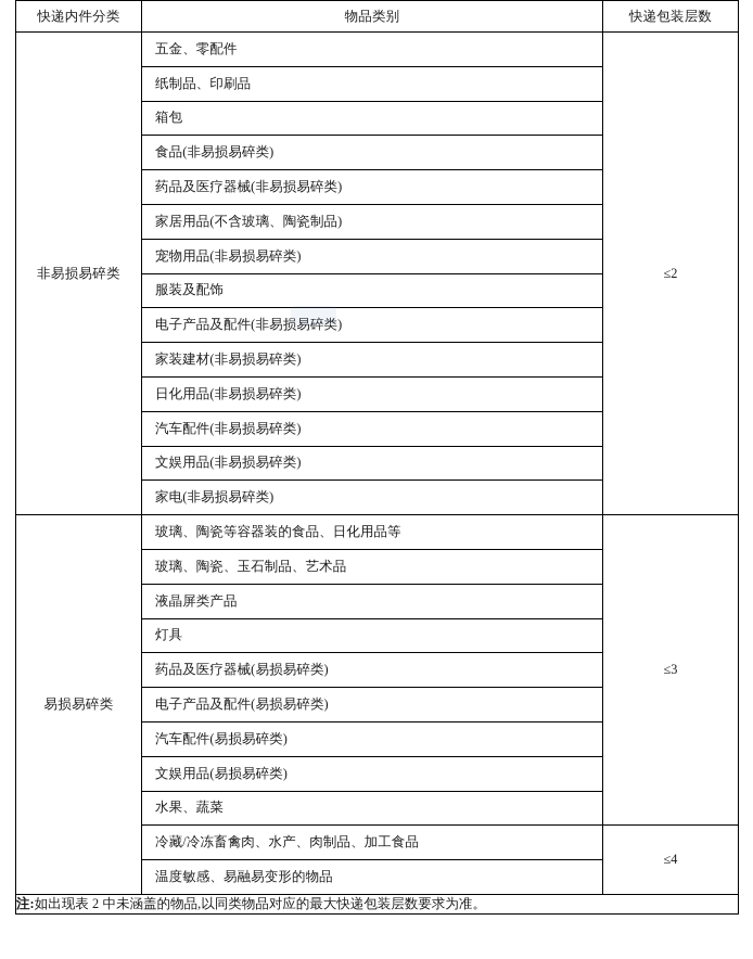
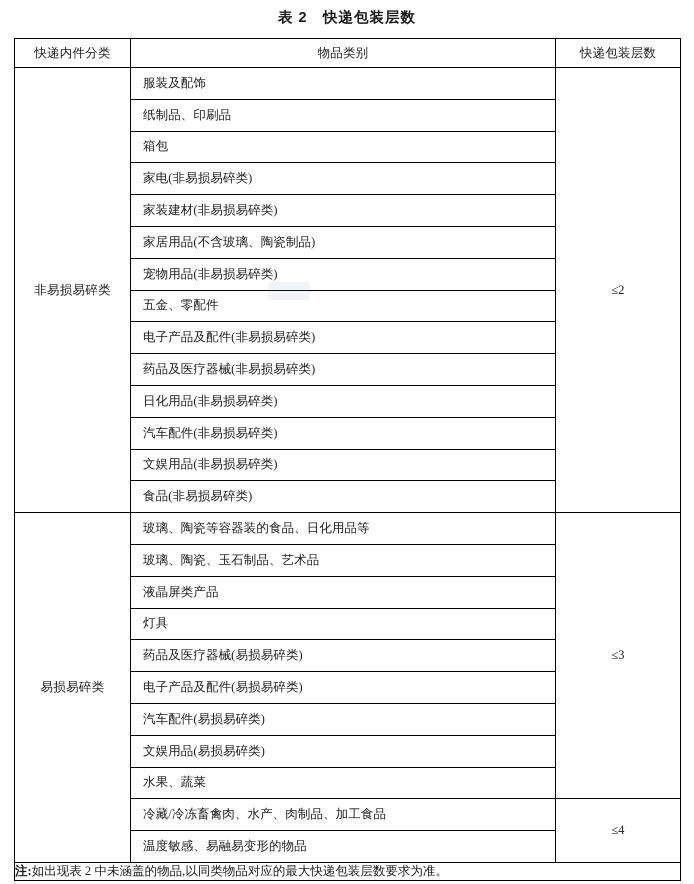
+ 表 2 快递包装层数
  快递内件分类	物品类别	快递包装层数
  非易损易碎类
- 五金、零配件
+ 服装及配饰
  纸制品、印刷品
  箱包
- 食品(非易损易碎类)
+ 家电(非易损易碎类)
- 药品及医疗器械(非易损易碎类)
+ 家装建材(非易损易碎类)
  家居用品(不含玻璃、陶瓷制品)
  宠物用品(非易损易碎类)
- 服装及配饰
+ 五金、零配件
  电子产品及配件(非易损易碎类)
- 家装建材(非易损易碎类)
+ 药品及医疗器械(非易损易碎类)
  日化用品(非易损易碎类)
  汽车配件(非易损易碎类)
  文娱用品(非易损易碎类)
- 家电(非易损易碎类)
+ 食品(非易损易碎类)
  		≤2
  易损易碎类
  玻璃、陶瓷等容器装的食品、日化用品等
  玻璃、陶瓷、玉石制品、艺术品
  液晶屏类产品
  灯具
  药品及医疗器械(易损易碎类)
  电子产品及配件(易损易碎类)
  汽车配件(易损易碎类)
  文娱用品(易损易碎类)
  水果、蔬菜
  		≤3
  冷藏/冷冻畜禽肉、水产、肉制品、加工食品
  温度敏感、易融易变形的物品
  	≤4
  注:如出现表 2 中未涵盖的物品,以同类物品对应的最大快递包装层数要求为准。
